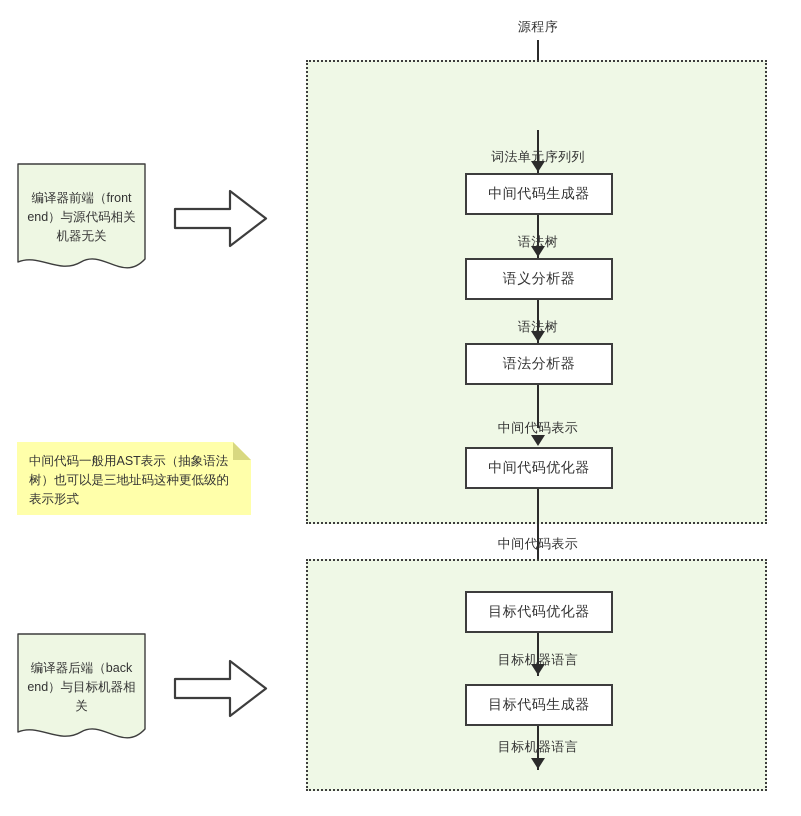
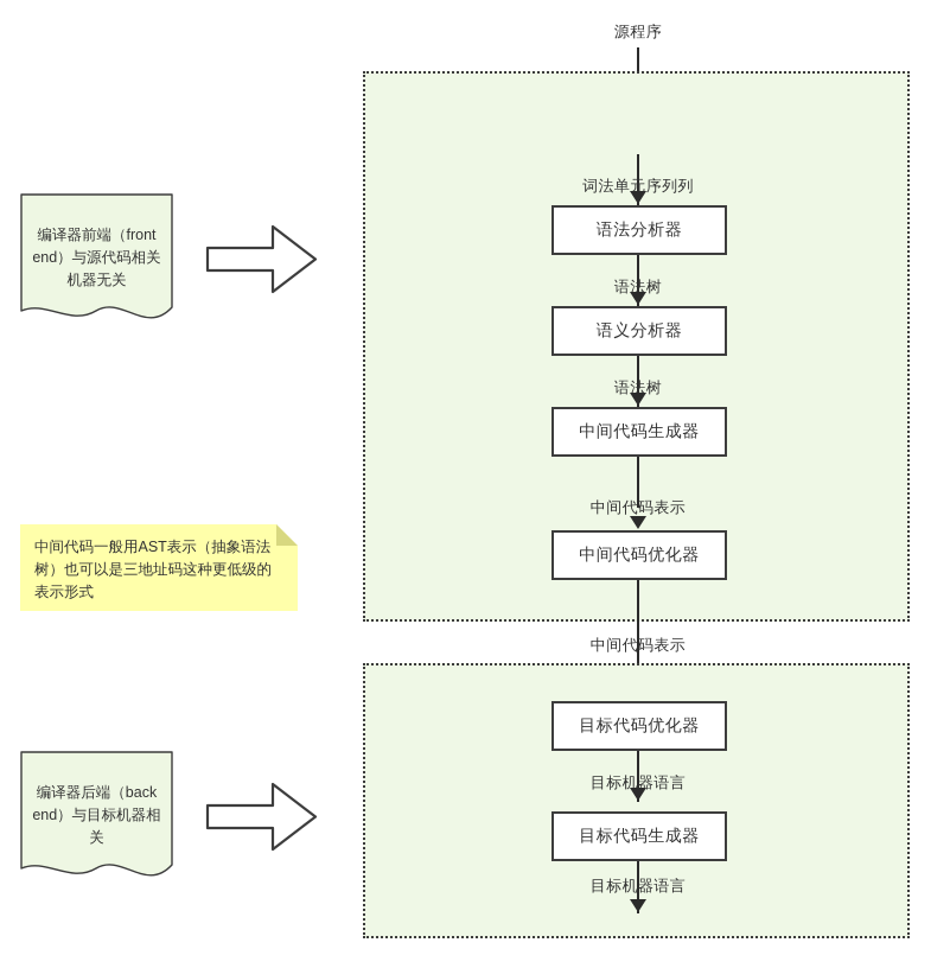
  源程序
  词法单元序列列
- 中间代码生成器
+ 语法分析器
  语法树
  语义分析器
  语法树
- 语法分析器
+ 中间代码生成器
  中间代码表示
  中间代码优化器
  中间代码表示
  目标代码优化器
  目标机器语言
  目标代码生成器
  目标机器语言
  编译器前端（front
  end）与源代码相关
  机器无关
  中间代码一般用AST表示（抽象语法树）也可以是三地址码这种更低级的表示形式
  编译器后端（back
  end）与目标机器相
  关
